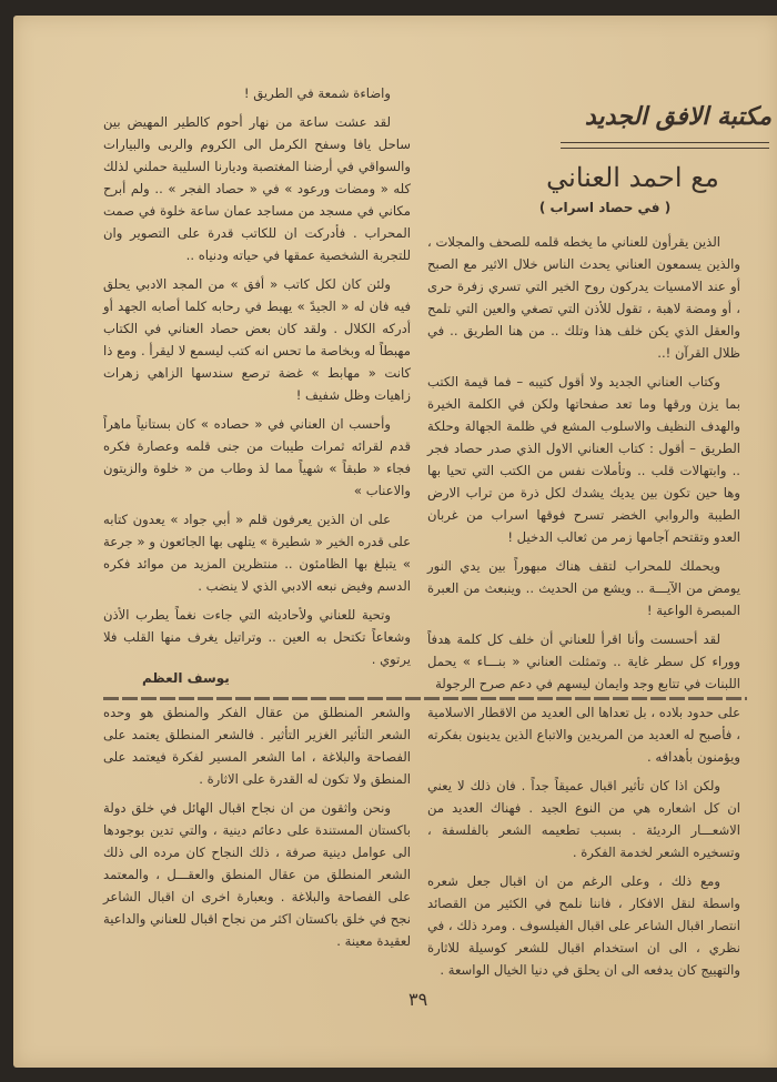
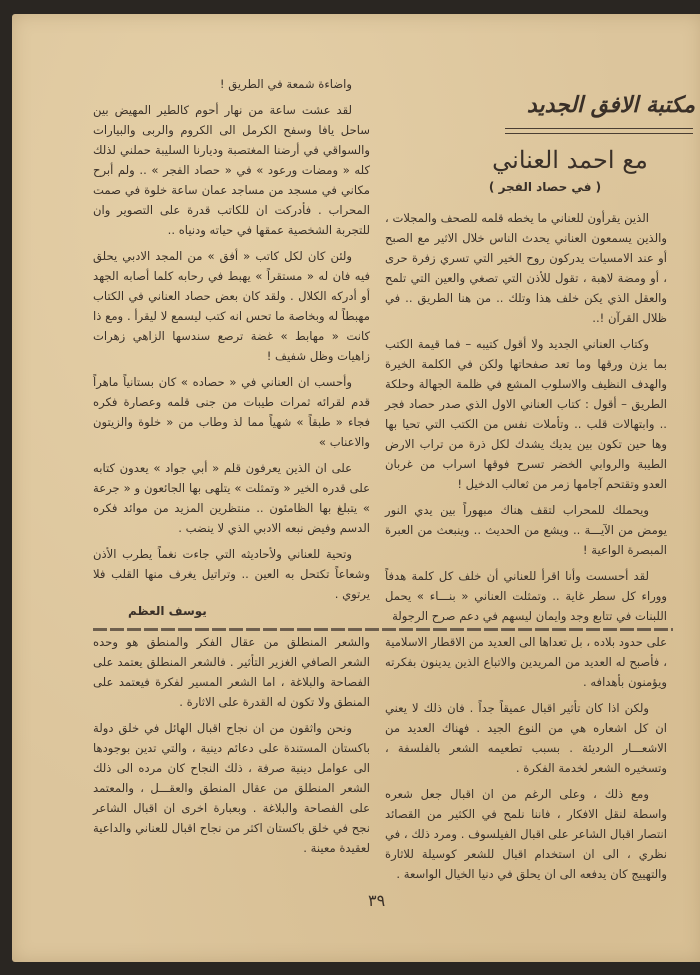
  مكتبة الافق الجديد
  مع احمد العناني
- ( في حصاد اسراب )
+ ( في حصاد الفجر )
  الذين يقرأون للعناني ما يخطه قلمه للصحف والمجلات ، والذين يسمعون العناني يحدث الناس خلال الاثير مع الصبح أو عند الامسيات يدركون روح الخير التي تسري زفرة حرى ، أو ومضة لاهبة ، تقول للأذن التي تصغي والعين التي تلمح والعقل الذي يكن خلف هذا وتلك .. من هنا الطريق .. في ظلال القرآن !..
  وكتاب العناني الجديد ولا أقول كتيبه – فما قيمة الكتب بما يزن ورقها وما تعد صفحاتها ولكن في الكلمة الخيرة والهدف النظيف والاسلوب المشع في ظلمة الجهالة وحلكة الطريق – أقول : كتاب العناني الاول الذي صدر حصاد فجر .. وابتهالات قلب .. وتأملات نفس من الكتب التي تحيا بها وها حين تكون بين يديك يشدك لكل ذرة من تراب الارض الطيبة والروابي الخضر تسرح فوقها اسراب من غربان العدو وتقتحم آجامها زمر من ثعالب الدخيل !
  ويحملك للمحراب لتقف هناك مبهوراً بين يدي النور يومض من الآيـــة .. ويشع من الحديث .. وينبعث من العبرة المبصرة الواعية !
  لقد أحسست وأنا اقرأ للعناني أن خلف كل كلمة هدفاً ووراء كل سطر غاية .. وتمثلت العناني « بنـــاء » يحمل اللبنات في تتابع وجد وايمان ليسهم في دعم صرح الرجولة
  واضاءة شمعة في الطريق !
  لقد عشت ساعة من نهار أحوم كالطير المهيض بين ساحل يافا وسفح الكرمل الى الكروم والربى والبيارات والسواقي في أرضنا المغتصبة وديارنا السليبة حملني لذلك كله « ومضات ورعود » في « حصاد الفجر » .. ولم أبرح مكاني في مسجد من مساجد عمان ساعة خلوة في صمت المحراب . فأدركت ان للكاتب قدرة على التصوير وان للتجربة الشخصية عمقها في حياته ودنياه ..
- ولئن كان لكل كاتب « أفق » من المجد الادبي يحلق فيه فان له « الجيدً » يهبط في رحابه كلما أصابه الجهد أو أدركه الكلال . ولقد كان بعض حصاد العناني في الكتاب مهبطاً له وبخاصة ما تحس انه كتب ليسمع لا ليقرأ . ومع ذا كانت « مهابط » غضة ترصع سندسها الزاهي زهرات زاهيات وظل شفيف !
+ ولئن كان لكل كاتب « أفق » من المجد الادبي يحلق فيه فان له « مستقراً » يهبط في رحابه كلما أصابه الجهد أو أدركه الكلال . ولقد كان بعض حصاد العناني في الكتاب مهبطاً له وبخاصة ما تحس انه كتب ليسمع لا ليقرأ . ومع ذا كانت « مهابط » غضة ترصع سندسها الزاهي زهرات زاهيات وظل شفيف !
  وأحسب ان العناني في « حصاده » كان بستانياً ماهراً قدم لقرائه ثمرات طيبات من جنى قلمه وعصارة فكره فجاء « طبقاً » شهياً مما لذ وطاب من « خلوة والزيتون والاعناب »
- على ان الذين يعرفون قلم « أبي جواد » يعدون كتابه على قدره الخير « شطيرة » يتلهى بها الجائعون و « جرعة » يتبلغ بها الظامئون .. منتظرين المزيد من موائد فكره الدسم وفيض نبعه الادبي الذي لا ينضب .
+ على ان الذين يعرفون قلم « أبي جواد » يعدون كتابه على قدره الخير « وتمثلت » يتلهى بها الجائعون و « جرعة » يتبلغ بها الظامئون .. منتظرين المزيد من موائد فكره الدسم وفيض نبعه الادبي الذي لا ينضب .
  وتحية للعناني ولأحاديثه التي جاءت نغماً يطرب الأذن وشعاعاً تكتحل به العين .. وتراتيل يغرف منها القلب فلا يرتوي .
  يوسف العظم
  على حدود بلاده ، بل تعداها الى العديد من الاقطار الاسلامية ، فأصبح له العديد من المريدين والاتباع الذين يدينون بفكرته ويؤمنون بأهدافه .
  ولكن اذا كان تأثير اقبال عميقاً جداً . فان ذلك لا يعني ان كل اشعاره هي من النوع الجيد . فهناك العديد من الاشعـــار الرديئة . بسبب تطعيمه الشعر بالفلسفة ، وتسخيره الشعر لخدمة الفكرة .
  ومع ذلك ، وعلى الرغم من ان اقبال جعل شعره واسطة لنقل الافكار ، فاننا نلمح في الكثير من القصائد انتصار اقبال الشاعر على اقبال الفيلسوف . ومرد ذلك ، في نظري ، الى ان استخدام اقبال للشعر كوسيلة للاثارة والتهييج كان يدفعه الى ان يحلق في دنيا الخيال الواسعة .
- والشعر المنطلق من عقال الفكر والمنطق هو وحده الشعر التأثير الغزير التأثير . فالشعر المنطلق يعتمد على الفصاحة والبلاغة ، اما الشعر المسير لفكرة فيعتمد على المنطق ولا تكون له القدرة على الاثارة .
+ والشعر المنطلق من عقال الفكر والمنطق هو وحده الشعر الصافي الغزير التأثير . فالشعر المنطلق يعتمد على الفصاحة والبلاغة ، اما الشعر المسير لفكرة فيعتمد على المنطق ولا تكون له القدرة على الاثارة .
  ونحن واثقون من ان نجاح اقبال الهائل في خلق دولة باكستان المستندة على دعائم دينية ، والتي تدين بوجودها الى عوامل دينية صرفة ، ذلك النجاح كان مرده الى ذلك الشعر المنطلق من عقال المنطق والعقـــل ، والمعتمد على الفصاحة والبلاغة . وبعبارة اخرى ان اقبال الشاعر نجح في خلق باكستان اكثر من نجاح اقبال للعناني والداعية لعقيدة معينة .
  ٣٩
